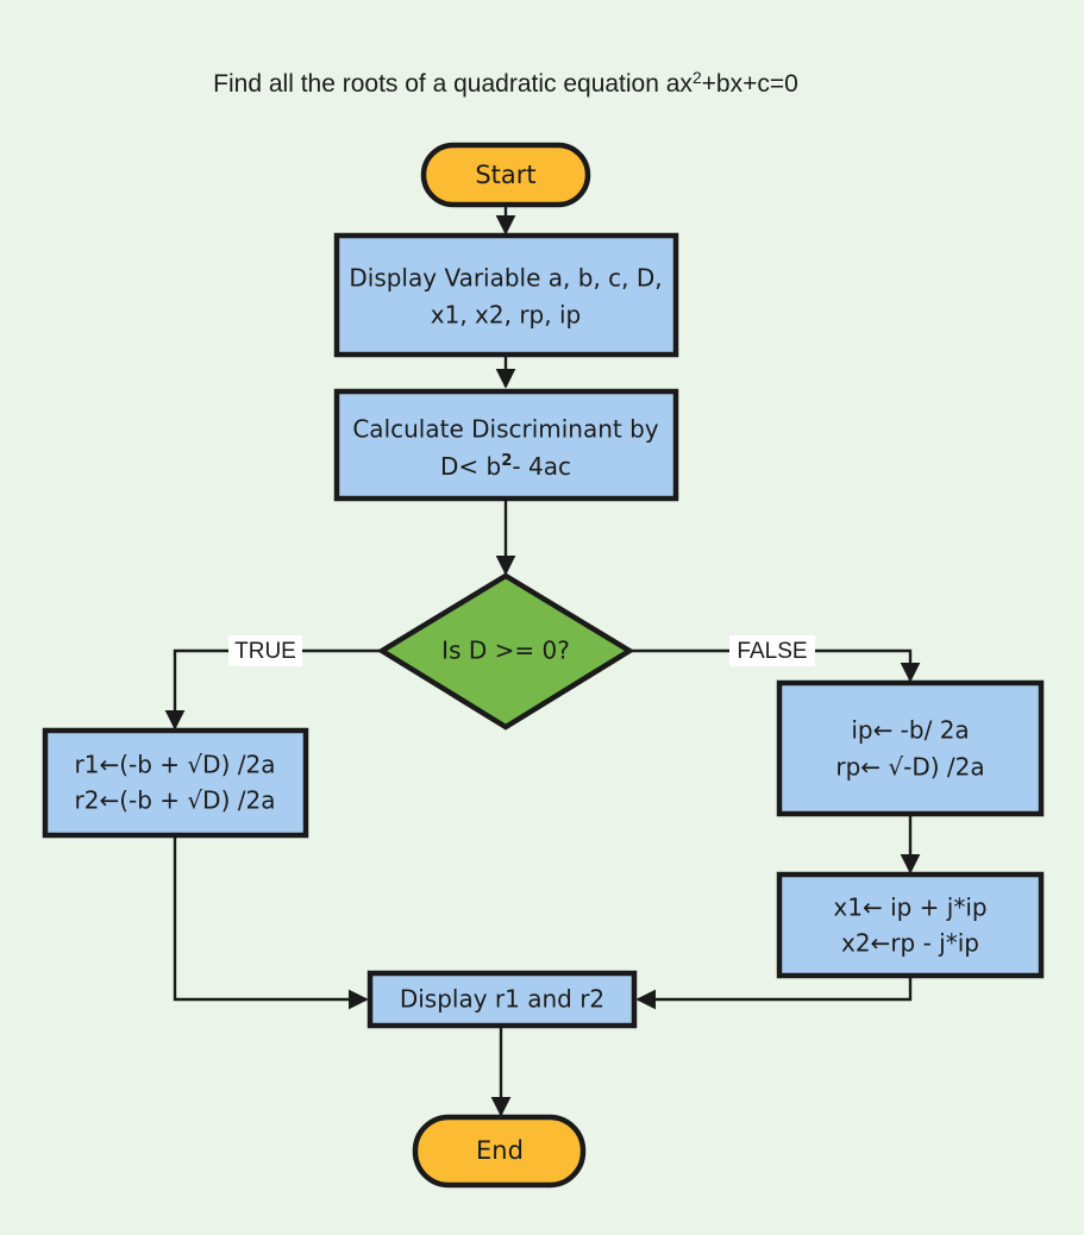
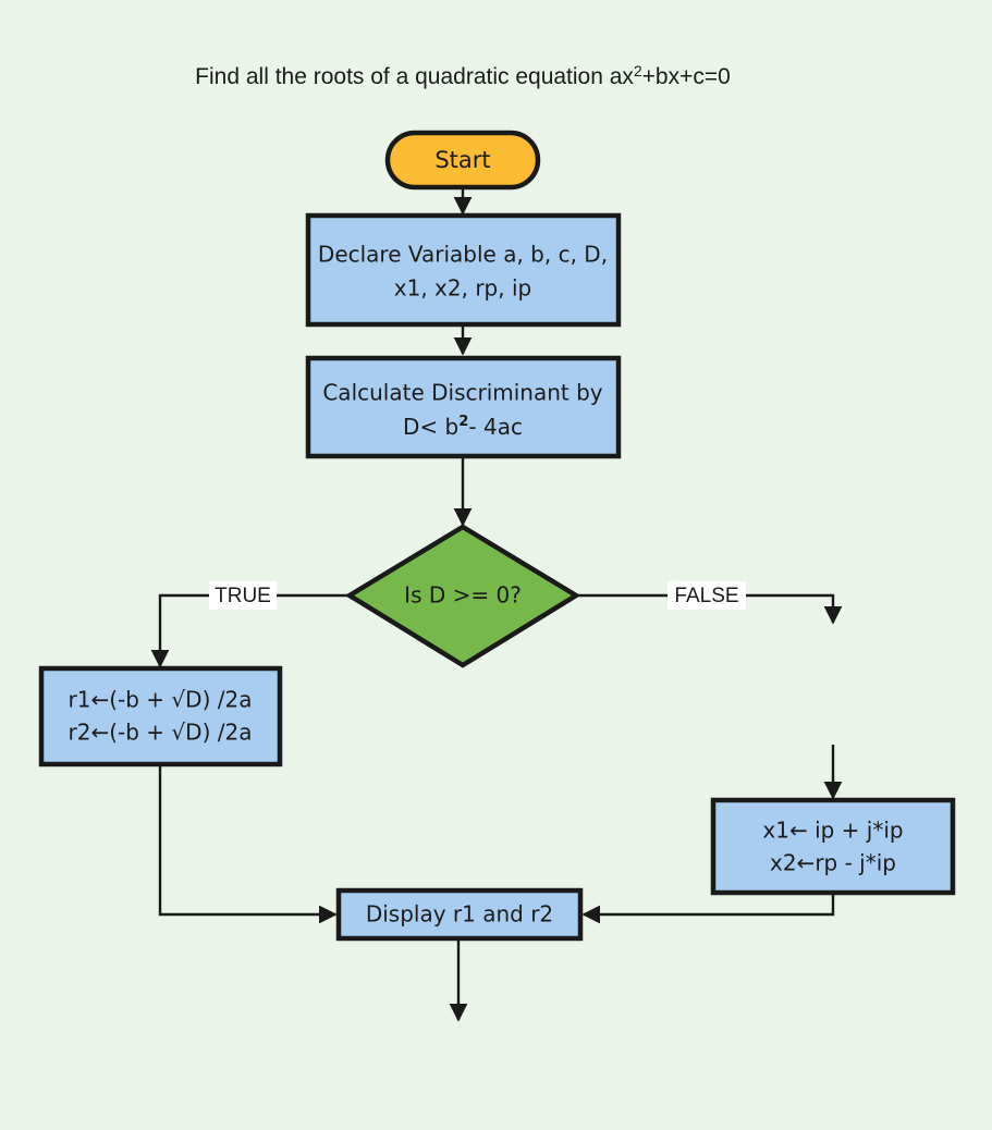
  Find all the roots of a quadratic equation ax2+bx+c=0
  Start
- Display Variable a, b, c, D,
+ Declare Variable a, b, c, D,
  x1, x2, rp, ip
  Calculate Discriminant by
  D< b2- 4ac
  Is D >= 0?
  TRUE
  FALSE
  r1←(-b + √D) /2a
  r2←(-b + √D) /2a
- ip← -b/ 2a
- rp← √-D) /2a
  x1← ip + j*ip
  x2←rp - j*ip
  Display r1 and r2
- End
